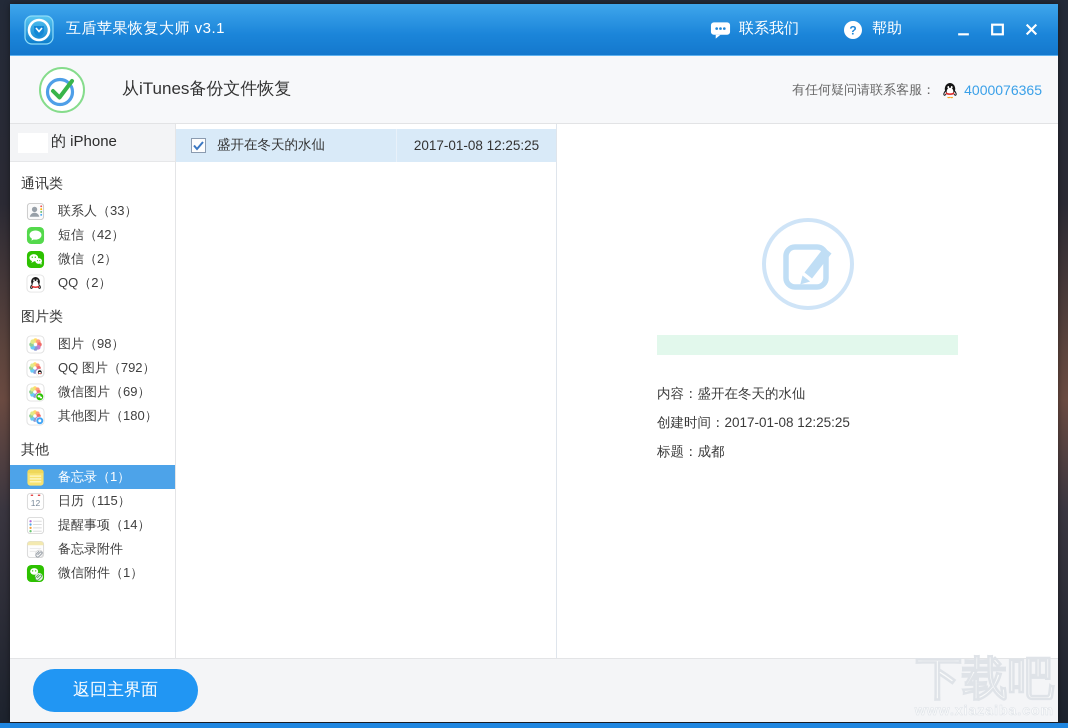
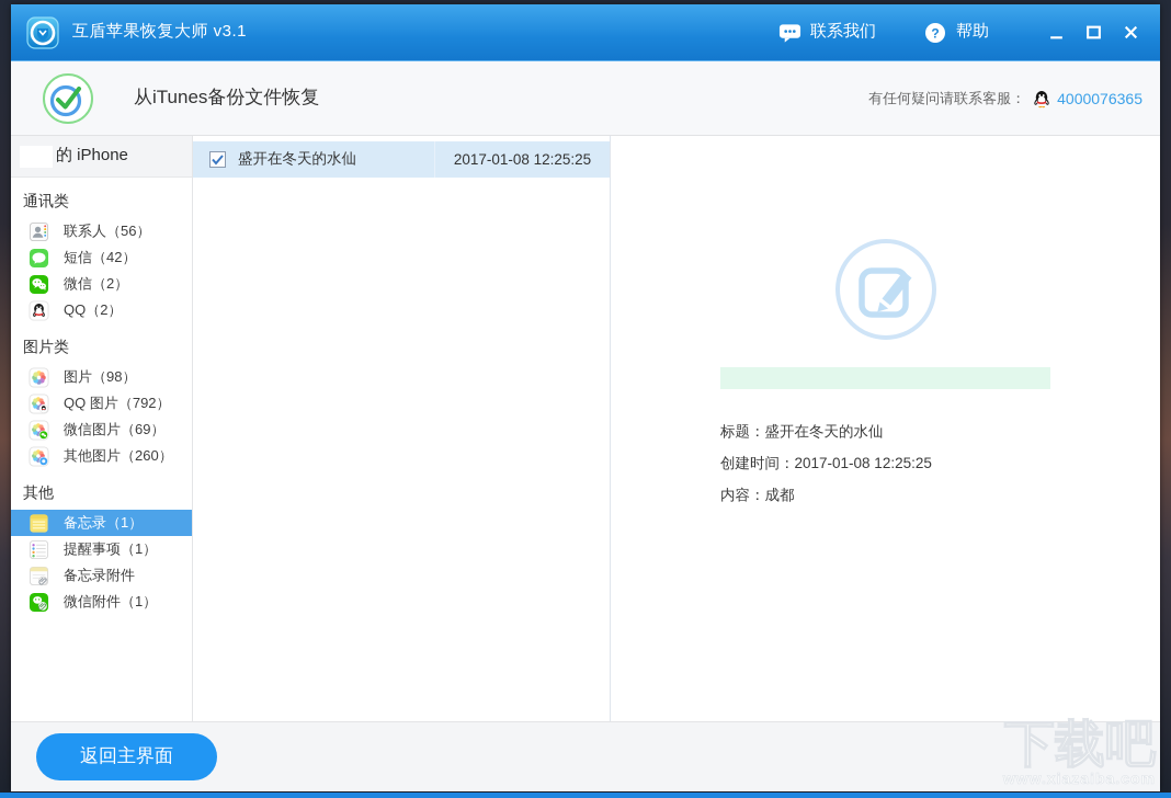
  互盾苹果恢复大师 v3.1
  联系我们
  ?
  帮助
  从iTunes备份文件恢复
  有任何疑问请联系客服：
  4000076365
  的 iPhone
  通讯类
- 联系人（33）
+ 联系人（56）
  短信（42）
  微信（2）
  QQ（2）
  图片类
  图片（98）
  QQ 图片（792）
  微信图片（69）
- 其他图片（180）
+ 其他图片（260）
  其他
  备忘录（1）
- 12
- 日历（115）
- 提醒事项（14）
+ 提醒事项（1）
  备忘录附件
  微信附件（1）
  盛开在冬天的水仙
  2017-01-08 12:25:25
- 内容：盛开在冬天的水仙
+ 标题：盛开在冬天的水仙
  创建时间：2017-01-08 12:25:25
- 标题：成都
+ 内容：成都
  返回主界面
  下载吧
  www.xiazaiba.com
